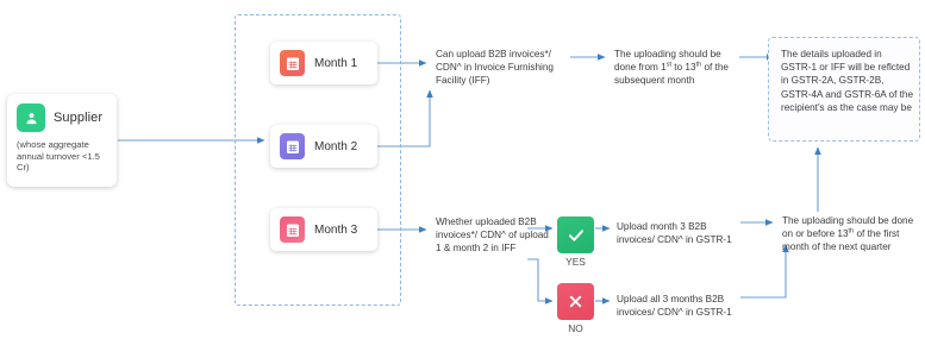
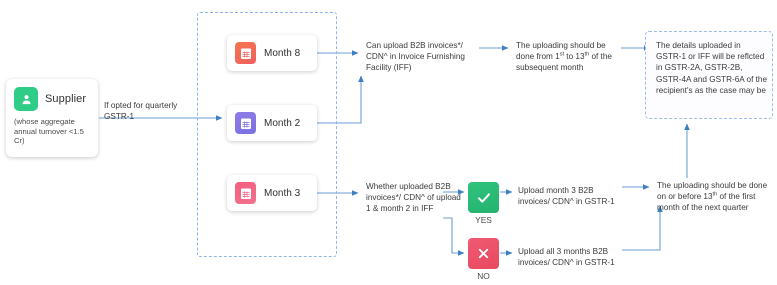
  Supplier
  (whose aggregate annual turnover <1.5 Cr)
+ If opted for quarterly GSTR-1
- Month 1
+ Month 8
  Month 2
  Month 3
  Can upload B2B invoices*/ CDN^ in Invoice Furnishing Facility (IFF)
  The uploading should be done from 1 to 13 of the subsequent month
  The details uploaded in GSTR-1 or IFF will be reflcted in GSTR-2A, GSTR-2B, GSTR-4A and GSTR-6A of the recipient's as the case may be
  Whether uploaded B2B invoices*/ CDN^ of upload 1 & month 2 in IFF
  Upload month 3 B2B invoices/ CDN^ in GSTR-1
  Upload all 3 months B2B invoices/ CDN^ in GSTR-1
  The uploading should be done on or before 13 of the first month of the next quarter
  YES
  NO
